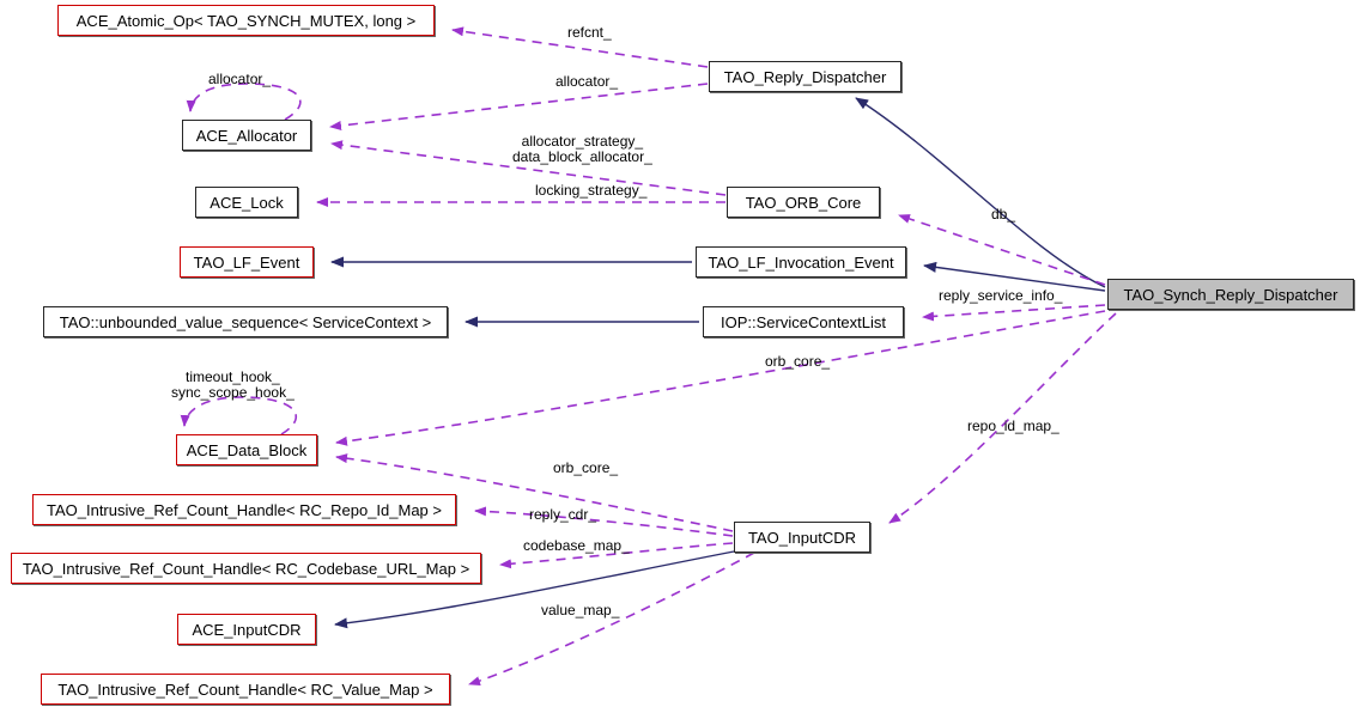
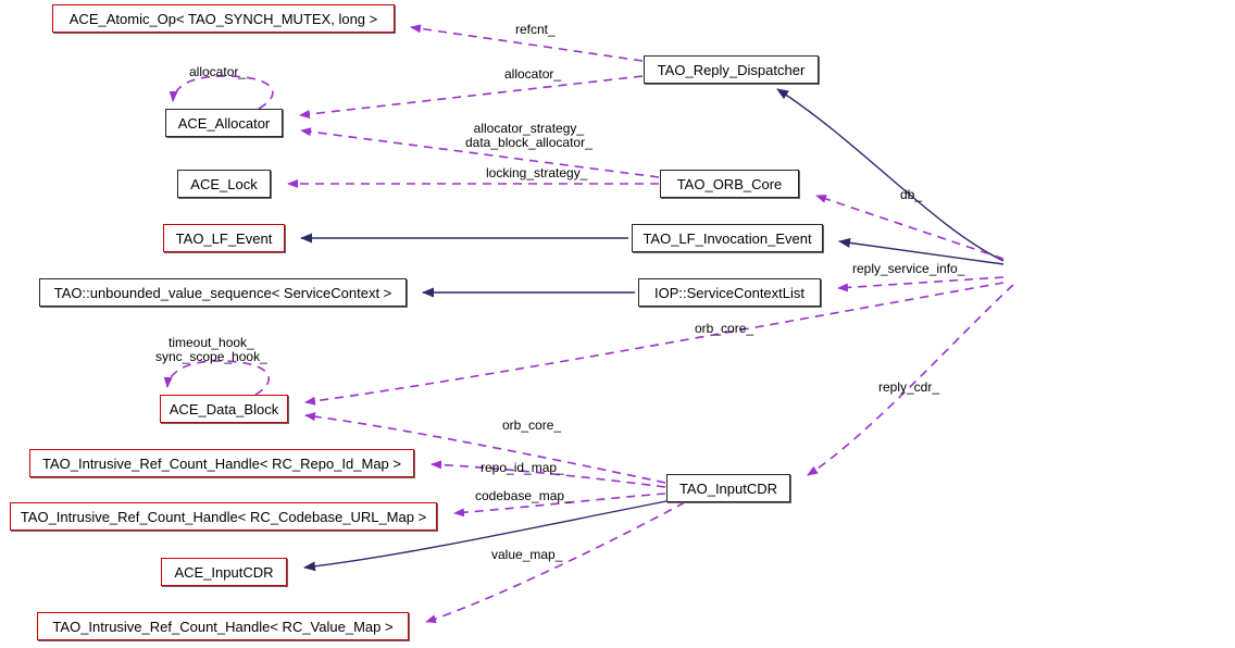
  ACE_Atomic_Op< TAO_SYNCH_MUTEX, long >
  TAO_Reply_Dispatcher
  ACE_Allocator
  ACE_Lock
  TAO_ORB_Core
  TAO_LF_Event
  TAO_LF_Invocation_Event
- TAO_Synch_Reply_Dispatcher
  TAO::unbounded_value_sequence< ServiceContext >
  IOP::ServiceContextList
  ACE_Data_Block
  TAO_Intrusive_Ref_Count_Handle< RC_Repo_Id_Map >
  TAO_InputCDR
  TAO_Intrusive_Ref_Count_Handle< RC_Codebase_URL_Map >
  ACE_InputCDR
  TAO_Intrusive_Ref_Count_Handle< RC_Value_Map >
  refcnt_
  allocator_
  allocator_
  allocator_strategy_
  data_block_allocator_
  locking_strategy_
  db_
  reply_service_info_
  orb_core_
  timeout_hook_
  sync_scope_hook_
- repo_id_map_
+ reply_cdr_
  orb_core_
- reply_cdr_
+ repo_id_map_
  codebase_map_
  value_map_
